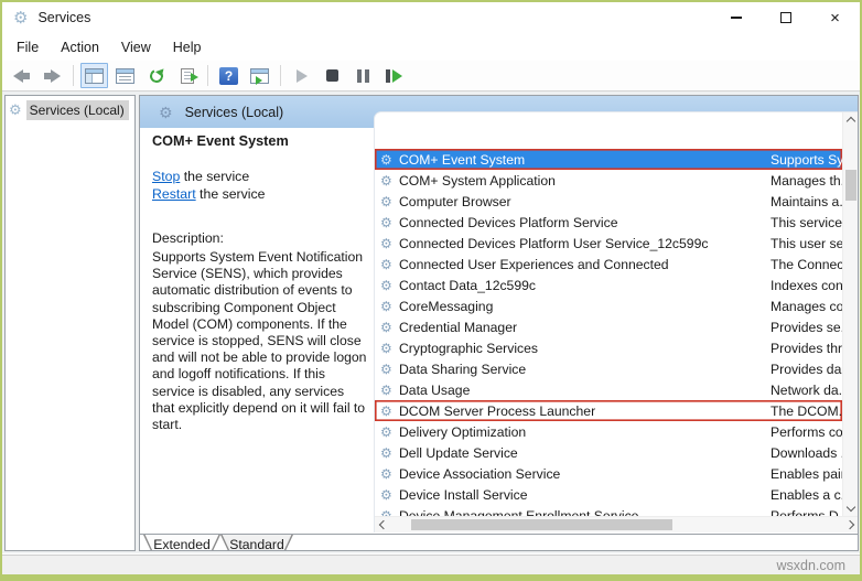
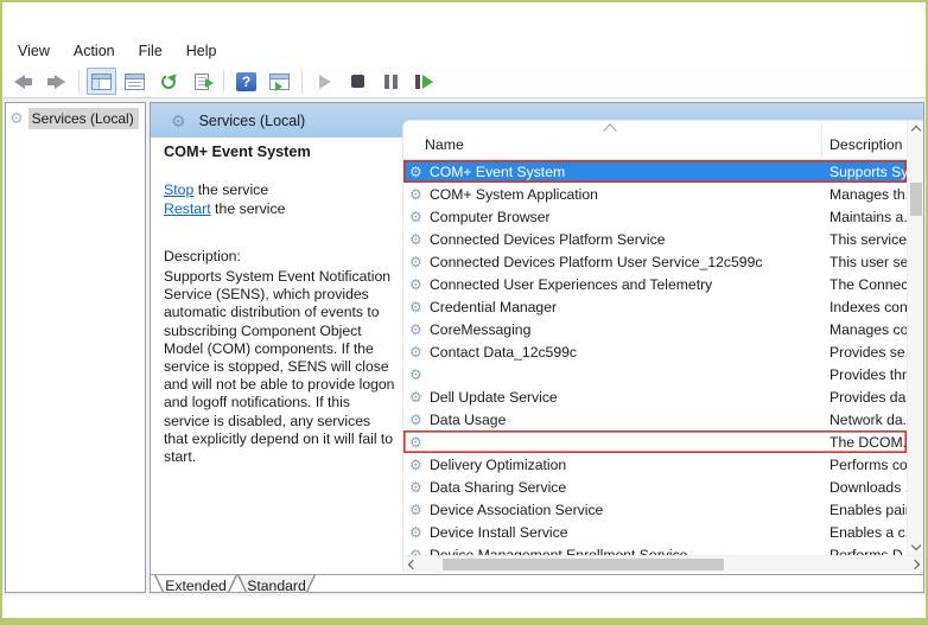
- Services
- ×
- File
+ View
  Action
- View
+ File
  Help
  Services (Local)
  Services (Local)
  COM+ Event System
  Stop the service
  Restart the service
  Description:
  Supports System Event Notification Service (SENS), which provides automatic distribution of events to subscribing Component Object Model (COM) components. If the service is stopped, SENS will close and will not be able to provide logon and logoff notifications. If this service is disabled, any services that explicitly depend on it will fail to start.
+ Name
+ Description
  COM+ Event System
  Supports Sy
  COM+ System Application
  Manages th
  Computer Browser
  Maintains a
  Connected Devices Platform Service
  This service
  Connected Devices Platform User Service_12c599c
  This user se
- Connected User Experiences and Connected
+ Connected User Experiences and Telemetry
  The Connec
- Contact Data_12c599c
+ Credential Manager
  Indexes con
  CoreMessaging
  Manages co
- Credential Manager
+ Contact Data_12c599c
  Provides se
- Cryptographic Services
  Provides thr
- Data Sharing Service
+ Dell Update Service
  Provides da
  Data Usage
  Network da.
- DCOM Server Process Launcher
  The DCOM.
  Delivery Optimization
  Performs co
- Dell Update Service
+ Data Sharing Service
  Downloads
  Device Association Service
  Enables pai
  Device Install Service
  Enables a c
  Extended
  Standard
- wsxdn.com
